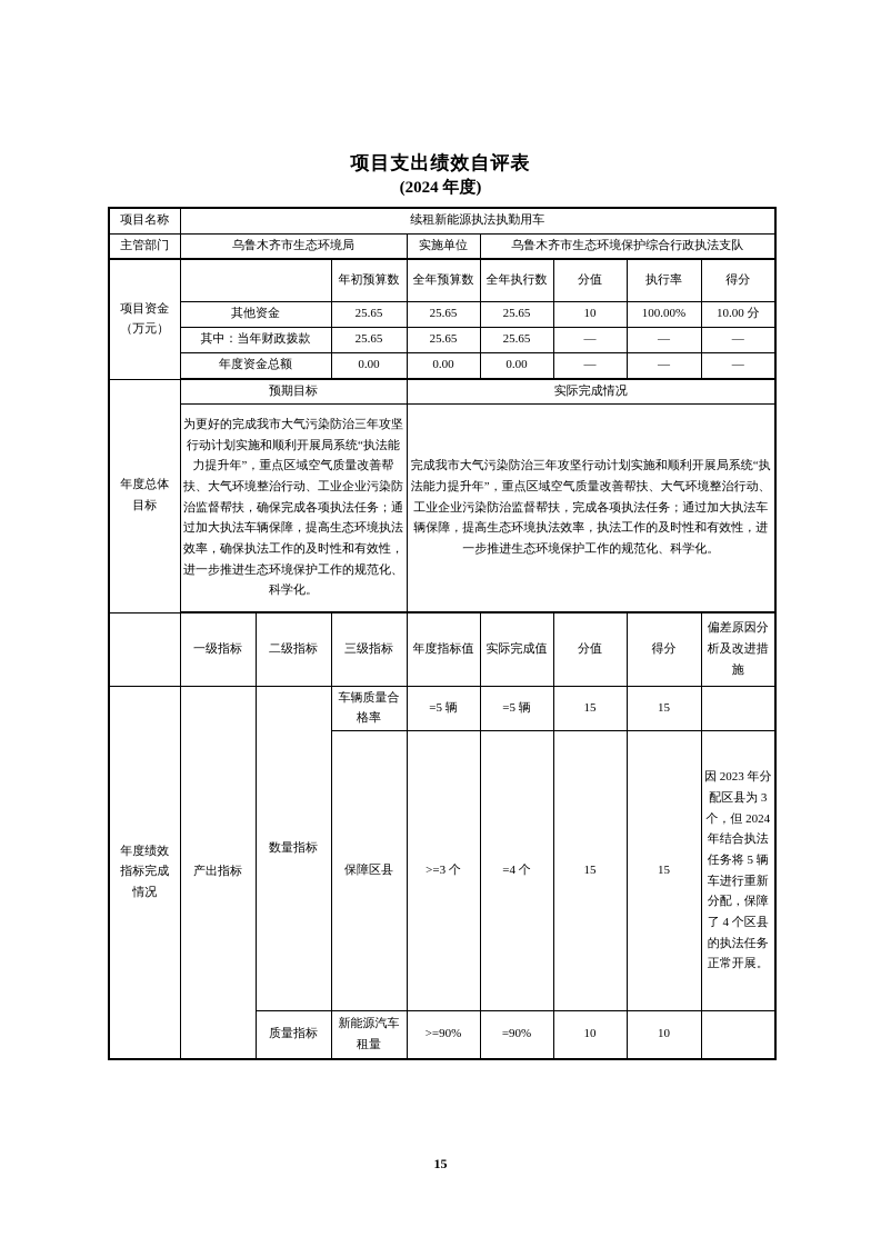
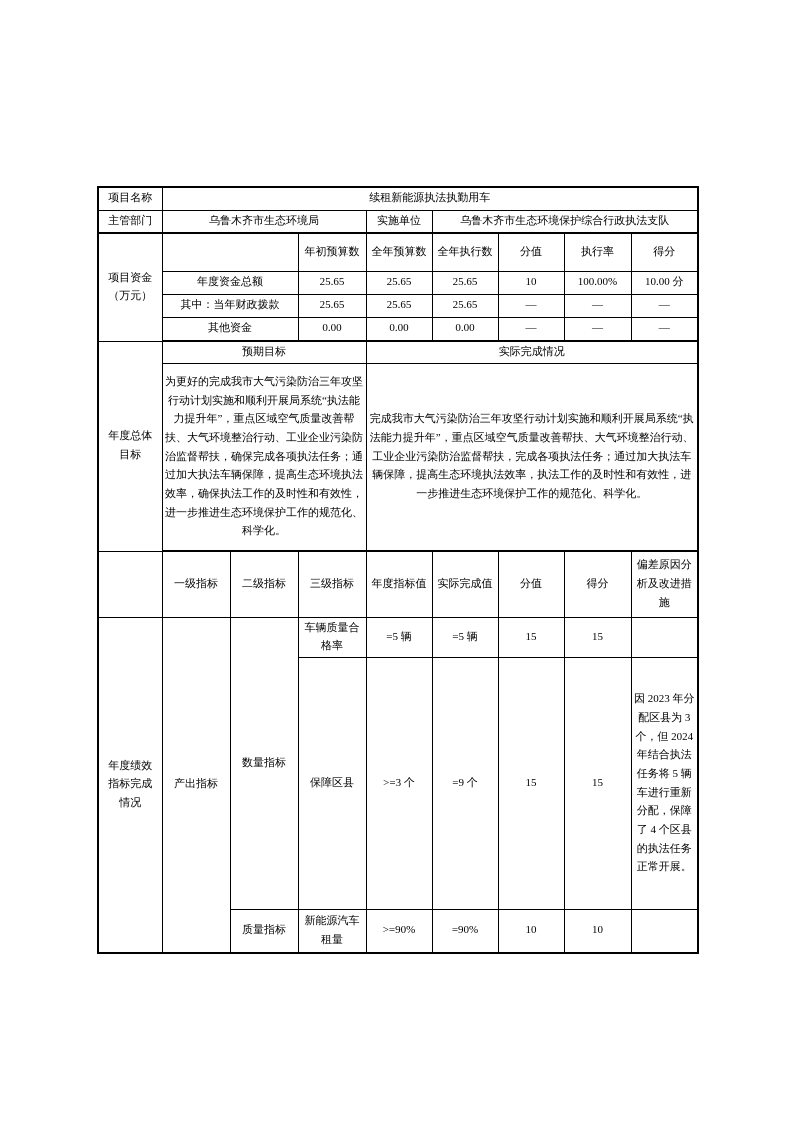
- 项目支出绩效自评表
- (2024 年度)
  项目名称	续租新能源执法执勤用车
  主管部门	乌鲁木齐市生态环境局	实施单位	乌鲁木齐市生态环境保护综合行政执法支队
  项目资金 （万元）		年初预算数	全年预算数	全年执行数	分值	执行率	得分
- 其他资金	25.65	25.65	25.65	10	100.00%	10.00 分
+ 年度资金总额	25.65	25.65	25.65	10	100.00%	10.00 分
  其中：当年财政拨款	25.65	25.65	25.65	—	—	—
- 年度资金总额	0.00	0.00	0.00	—	—	—
+ 其他资金	0.00	0.00	0.00	—	—	—
  年度总体 目标	预期目标	实际完成情况
  为更好的完成我市大气污染防治三年攻坚行动计划实施和顺利开展局系统“执法能力提升年”，重点区域空气质量改善帮扶、大气环境整治行动、工业企业污染防治监督帮扶，确保完成各项执法任务；通过加大执法车辆保障，提高生态环境执法效率，确保执法工作的及时性和有效性，进一步推进生态环境保护工作的规范化、科学化。	完成我市大气污染防治三年攻坚行动计划实施和顺利开展局系统“执法能力提升年”，重点区域空气质量改善帮扶、大气环境整治行动、工业企业污染防治监督帮扶，完成各项执法任务；通过加大执法车辆保障，提高生态环境执法效率，执法工作的及时性和有效性，进一步推进生态环境保护工作的规范化、科学化。
  	一级指标	二级指标	三级指标	年度指标值	实际完成值	分值	得分	偏差原因分析及改进措施
  年度绩效 指标完成 情况	产出指标	数量指标	车辆质量合格率	=5 辆	=5 辆	15	15
- 保障区县	>=3 个	=4 个	15	15	因 2023 年分配区县为 3 个，但 2024 年结合执法任务将 5 辆车进行重新分配，保障了 4 个区县的执法任务正常开展。
+ 保障区县	>=3 个	=9 个	15	15	因 2023 年分配区县为 3 个，但 2024 年结合执法任务将 5 辆车进行重新分配，保障了 4 个区县的执法任务正常开展。
  质量指标	新能源汽车租量	>=90%	=90%	10	10
- 15
